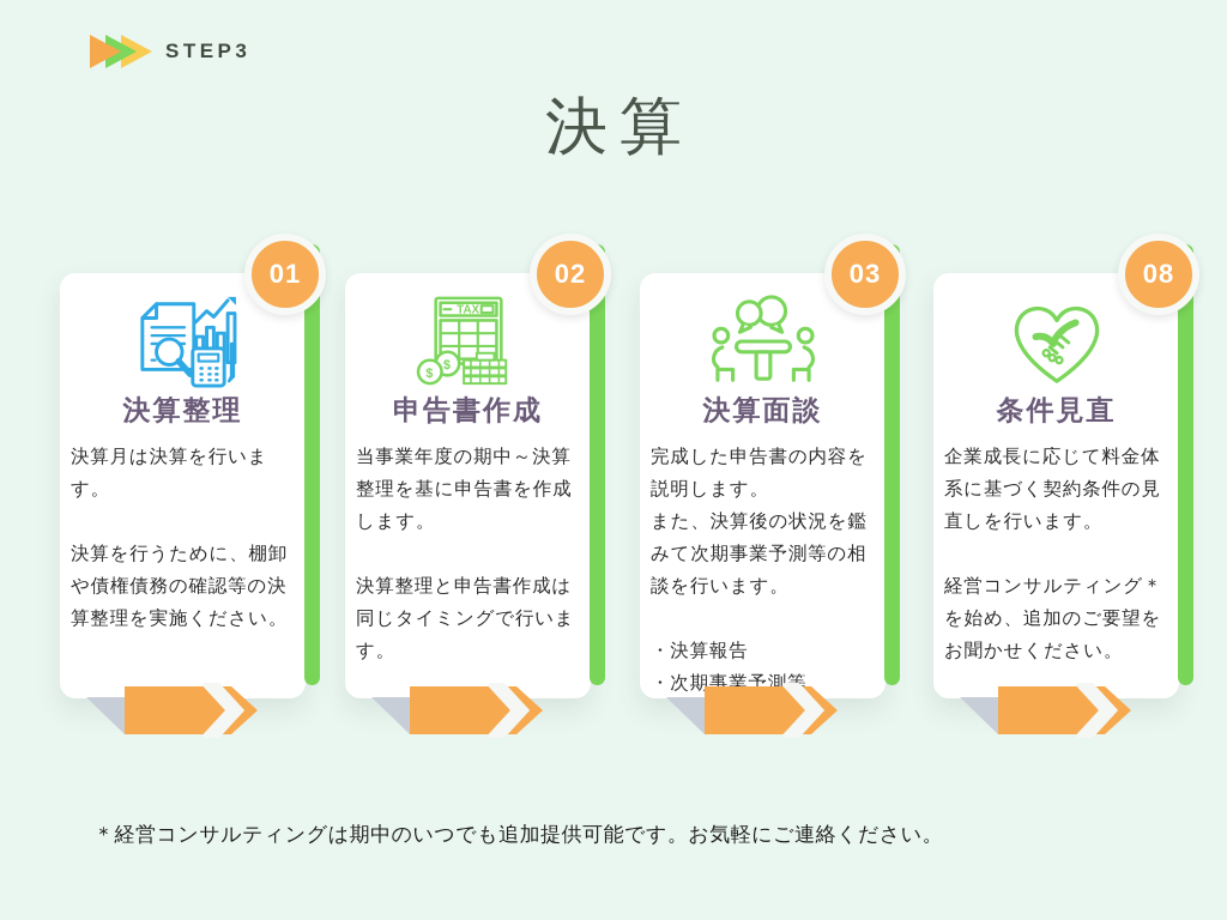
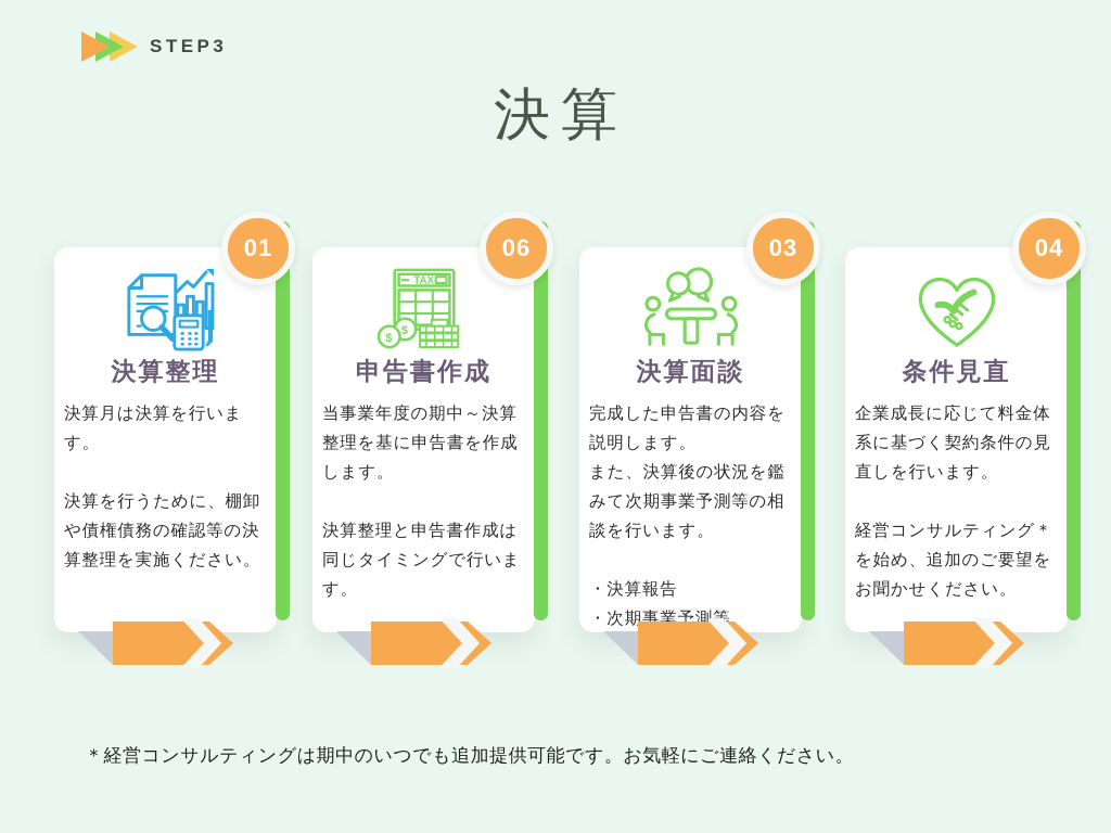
  STEP3
  決算
  01
  決算整理
  決算月は決算を行いま
  す。
  決算を行うために、棚卸
  や債権債務の確認等の決
  算整理を実施ください。
- 02
+ 06
  TAX
  $
  $
  申告書作成
  当事業年度の期中～決算
  整理を基に申告書を作成
  します。
  決算整理と申告書作成は
  同じタイミングで行いま
  す。
  03
  決算面談
  完成した申告書の内容を
  説明します。
  また、決算後の状況を鑑
  みて次期事業予測等の相
  談を行います。
  ・決算報告
  ・次期事業予測
- 08
+ 04
  条件見直
  企業成長に応じて料金体
  系に基づく契約条件の見
  直しを行います。
  経営コンサルティング＊
  を始め、追加のご要望を
  お聞かせください。
  ＊経営コンサルティングは期中のいつでも追加提供可能です。お気軽にご連絡ください。
